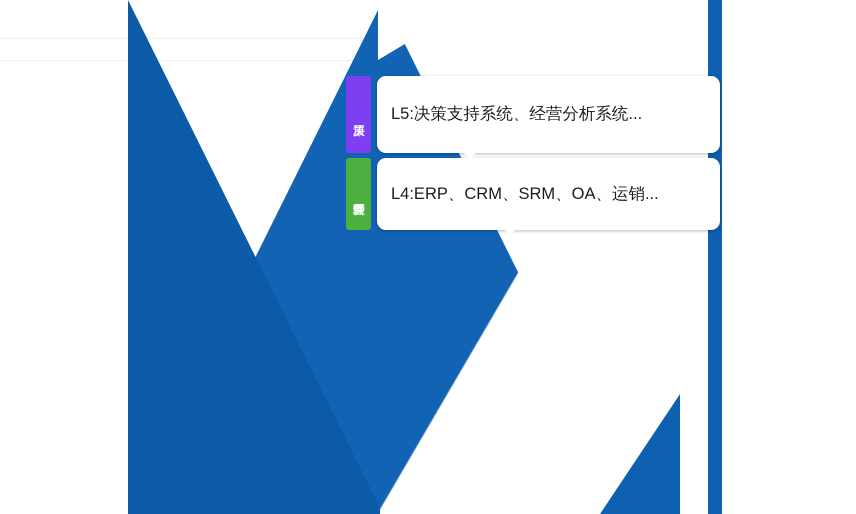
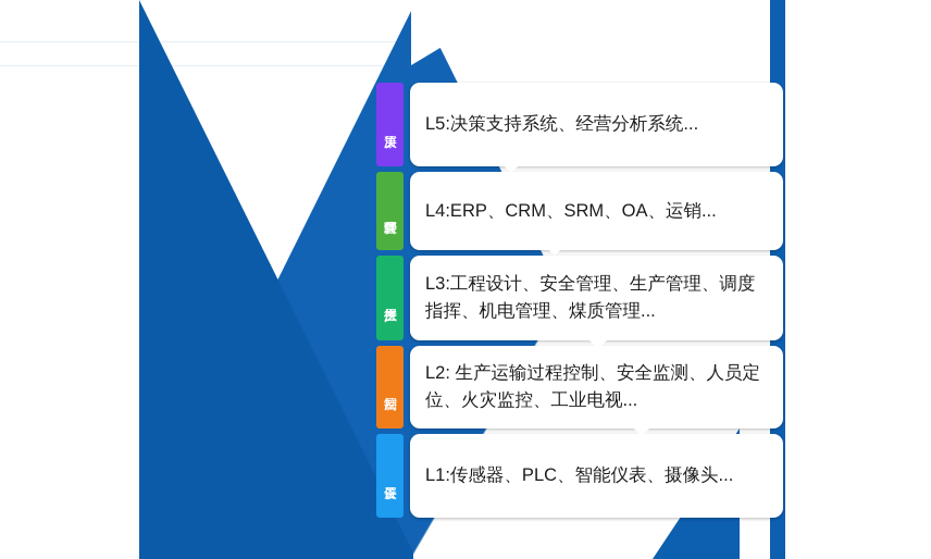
  L5:决策支持系统、经营分析系统...
  L4:ERP、CRM、SRM、OA、运销...
+ L3:工程设计、安全管理、生产管理、调度指挥、机电管理、煤质管理...
+ L2: 生产运输过程控制、安全监测、人员定位、火灾监控、工业电视...
+ L1:传感器、PLC、智能仪表、摄像头...
